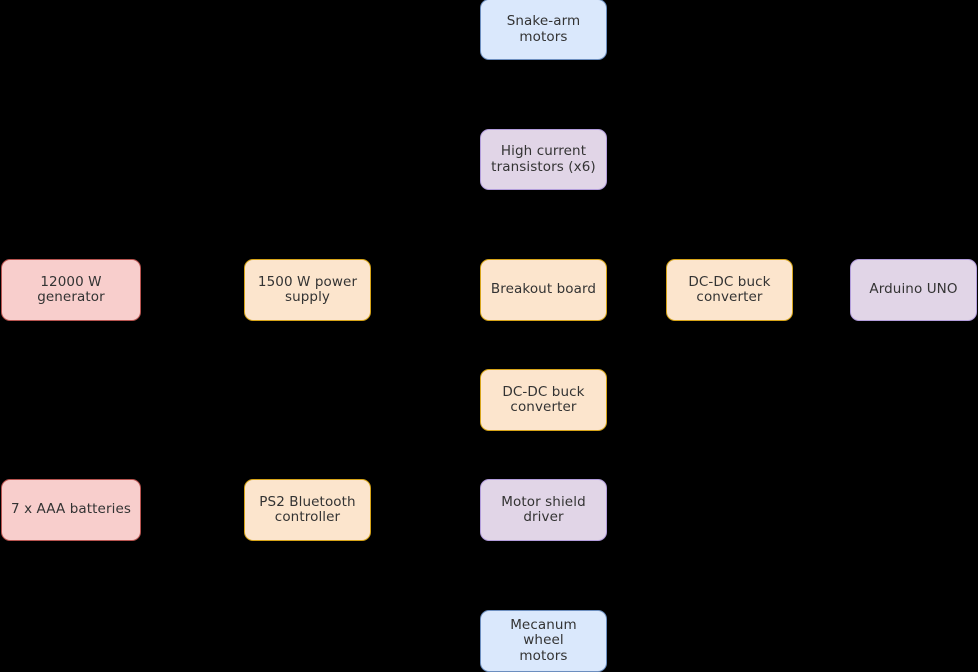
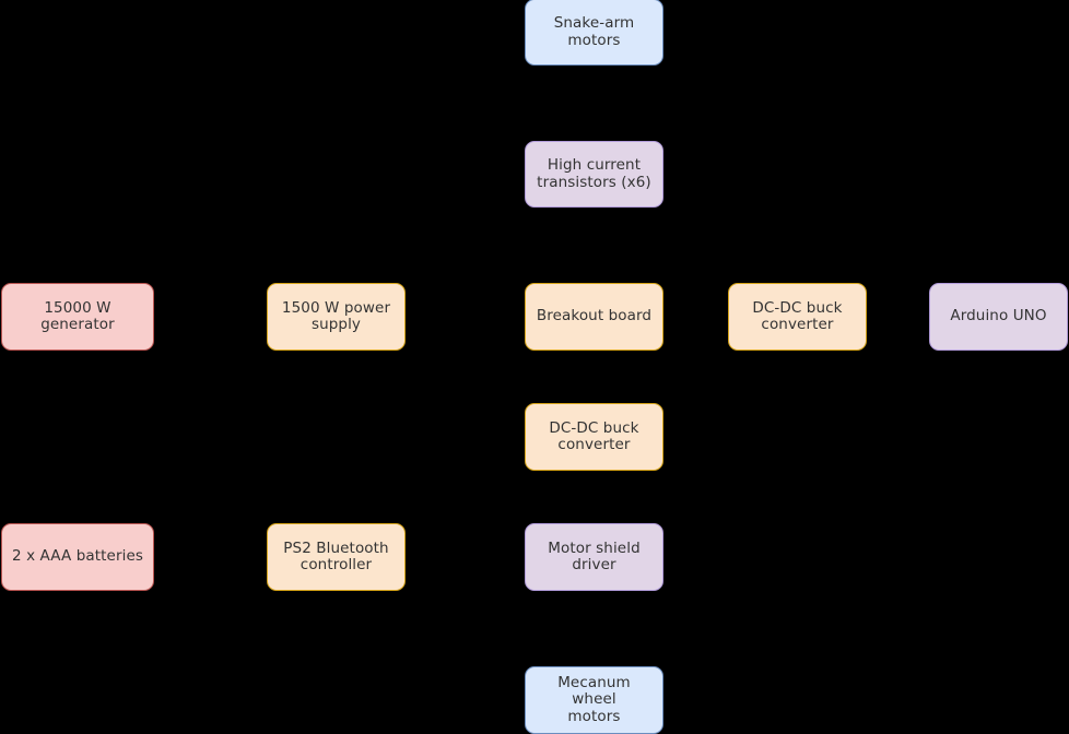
  Snake-arm motors
  High current
  transistors (x6)
  Breakout board
  DC-DC buck
  converter
  Motor shield driver
  Mecanum wheel
  motors
- 12000 W generator
+ 15000 W generator
- 7 x AAA batteries
+ 2 x AAA batteries
  1500 W power
  supply
  PS2 Bluetooth
  controller
  DC-DC buck
  converter
  Arduino UNO
